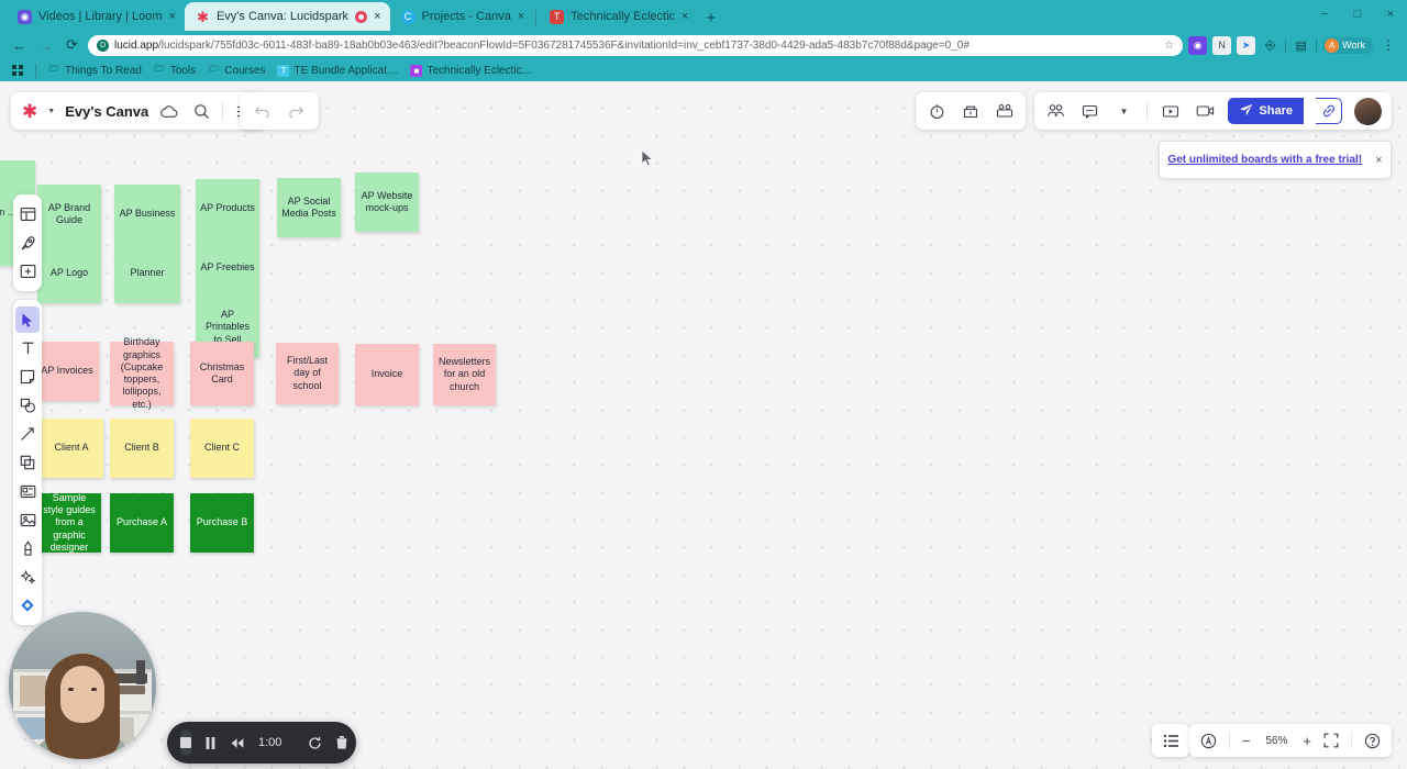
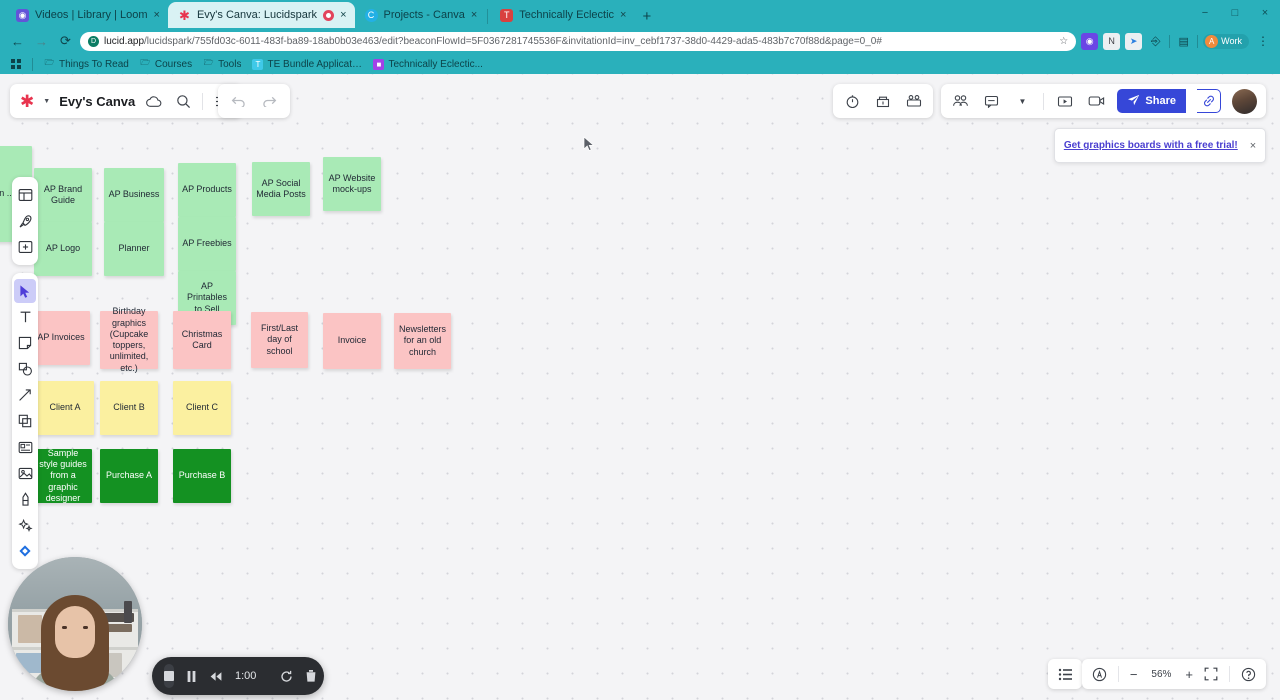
  ◉
  Videos | Library | Loom
  ×
  ✱
  Evy's Canva: Lucidspark
  ×
  C
  Projects - Canva
  ×
  T
  Technically Eclectic
  ×
  +
  −
  □
  ×
  ←
  →
  ⟳
  lucid.app/lucidspark/755fd03c-6011-483f-ba89-18ab0b03e463/edit?beaconFlowId=5F0367281745536F&invitationId=inv_cebf1737-38d0-4429-ada5-483b7c70f88d&page=0_0#
  ☆
  ◉
  N
  ➤
  ⎆
  ▤
  A
  Work
  ⋮
  🗁
  Things To Read
  🗁
- Tools
+ Courses
  🗁
- Courses
+ Tools
  T
  TE Bundle Applicati...
  ■
  Technically Eclectic...
  AP Brand Guide
  AP Logo
  AP Business
  Planner
  AP Products
  AP Freebies
  AP Printables to Sell
  AP Social Media Posts
  AP Website mock-ups
  AP Invoices
- Birthday graphics (Cupcake toppers, lollipops, etc.)
+ Birthday graphics (Cupcake toppers, unlimited, etc.)
  Christmas Card
  First/Last day of school
  Invoice
  Newsletters for an old church
  Client A
  Client B
  Client C
  Sample style guides from a graphic designer
  Purchase A
  Purchase B
  ✱
  Evy's Canva
  ▼
  Share
- Get unlimited boards with a free trial!
+ Get graphics boards with a free trial!
  ×
  1:00
  −
  56%
  +
